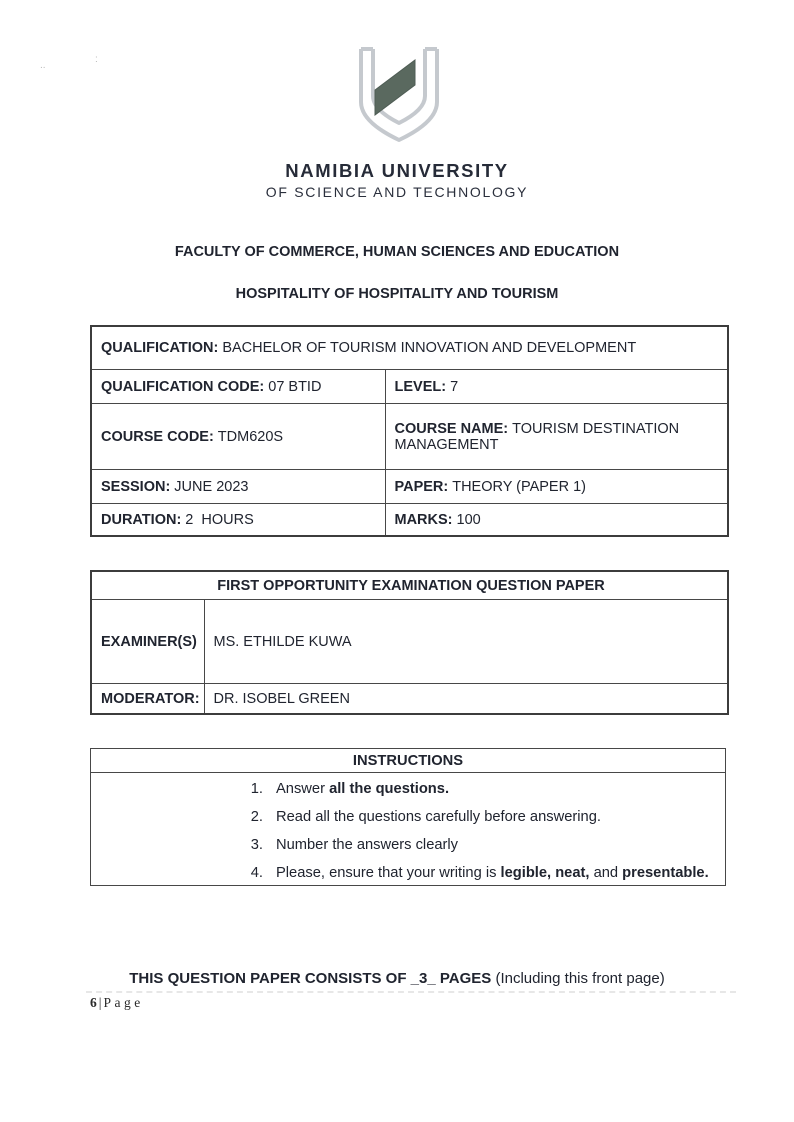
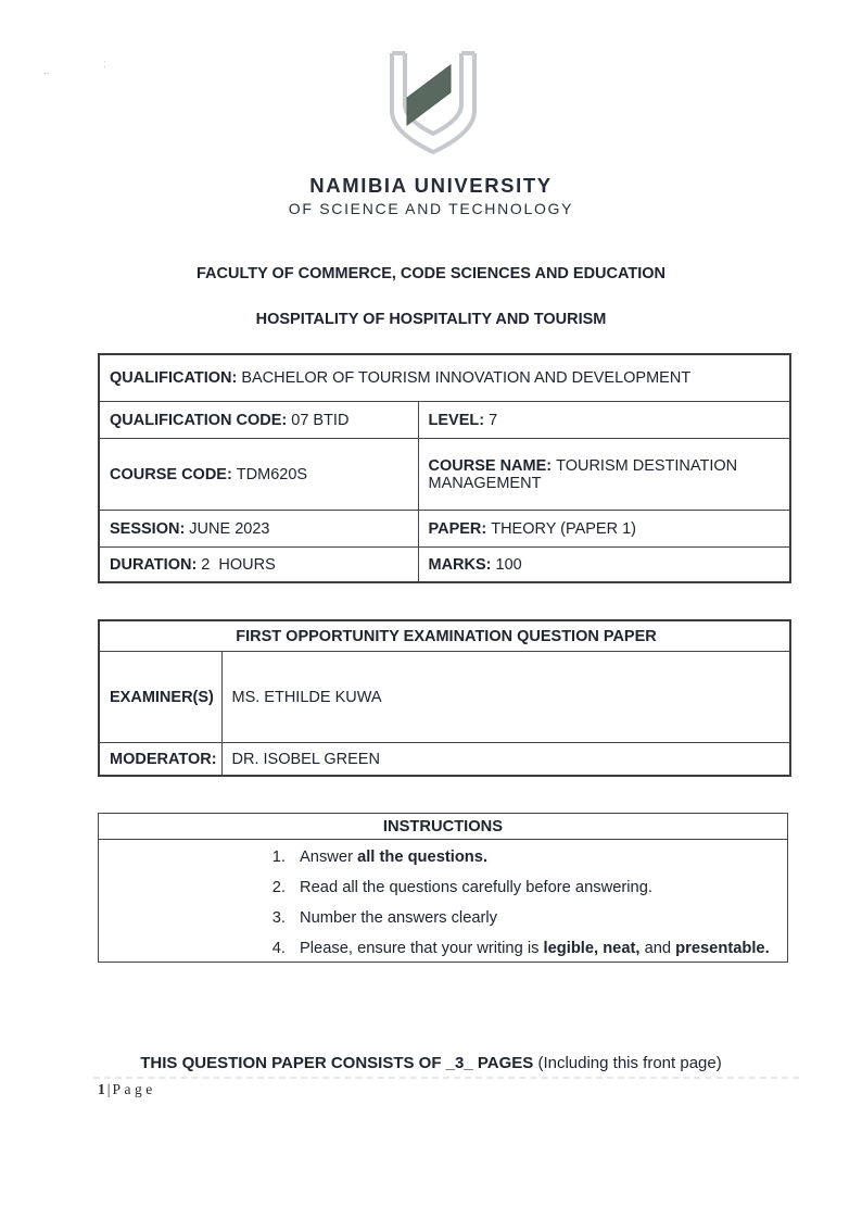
  ..
  :
  NAMIBIA UNIVERSITY
  OF SCIENCE AND TECHNOLOGY
- FACULTY OF COMMERCE, HUMAN SCIENCES AND EDUCATION
+ FACULTY OF COMMERCE, CODE SCIENCES AND EDUCATION
  HOSPITALITY OF HOSPITALITY AND TOURISM
  QUALIFICATION: BACHELOR OF TOURISM INNOVATION AND DEVELOPMENT
  QUALIFICATION CODE: 07 BTID	LEVEL: 7
  COURSE CODE: TDM620S	COURSE NAME: TOURISM DESTINATION MANAGEMENT
  SESSION: JUNE 2023	PAPER: THEORY (PAPER 1)
  DURATION: 2 HOURS	MARKS: 100
  FIRST OPPORTUNITY EXAMINATION QUESTION PAPER
  EXAMINER(S)	MS. ETHILDE KUWA
  MODERATOR:	DR. ISOBEL GREEN
  INSTRUCTIONS
  1.
  Answer all the questions.
  2.
  Read all the questions carefully before answering.
  3.
  Number the answers clearly
  4.
  Please, ensure that your writing is legible, neat, and presentable.
  THIS QUESTION PAPER CONSISTS OF _3_ PAGES (Including this front page)
- 6 | Page
+ 1 | Page
